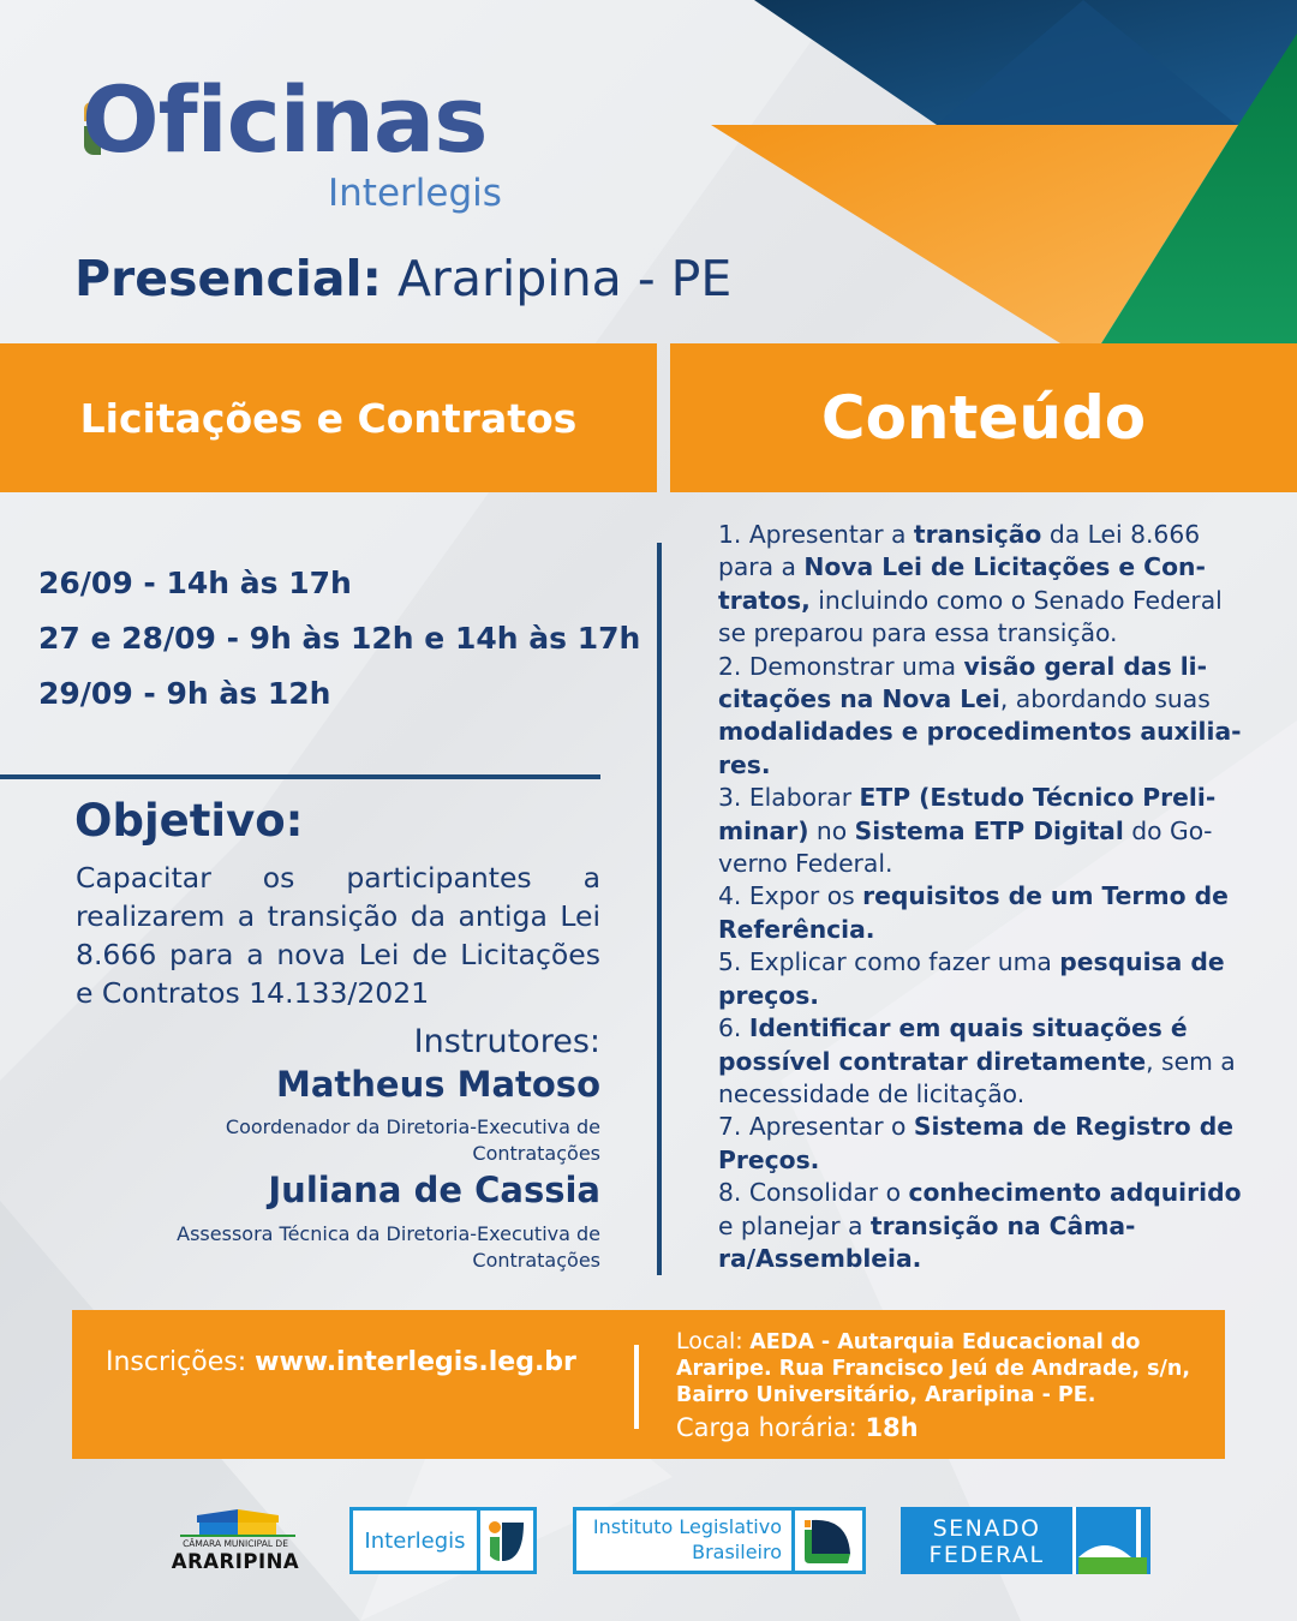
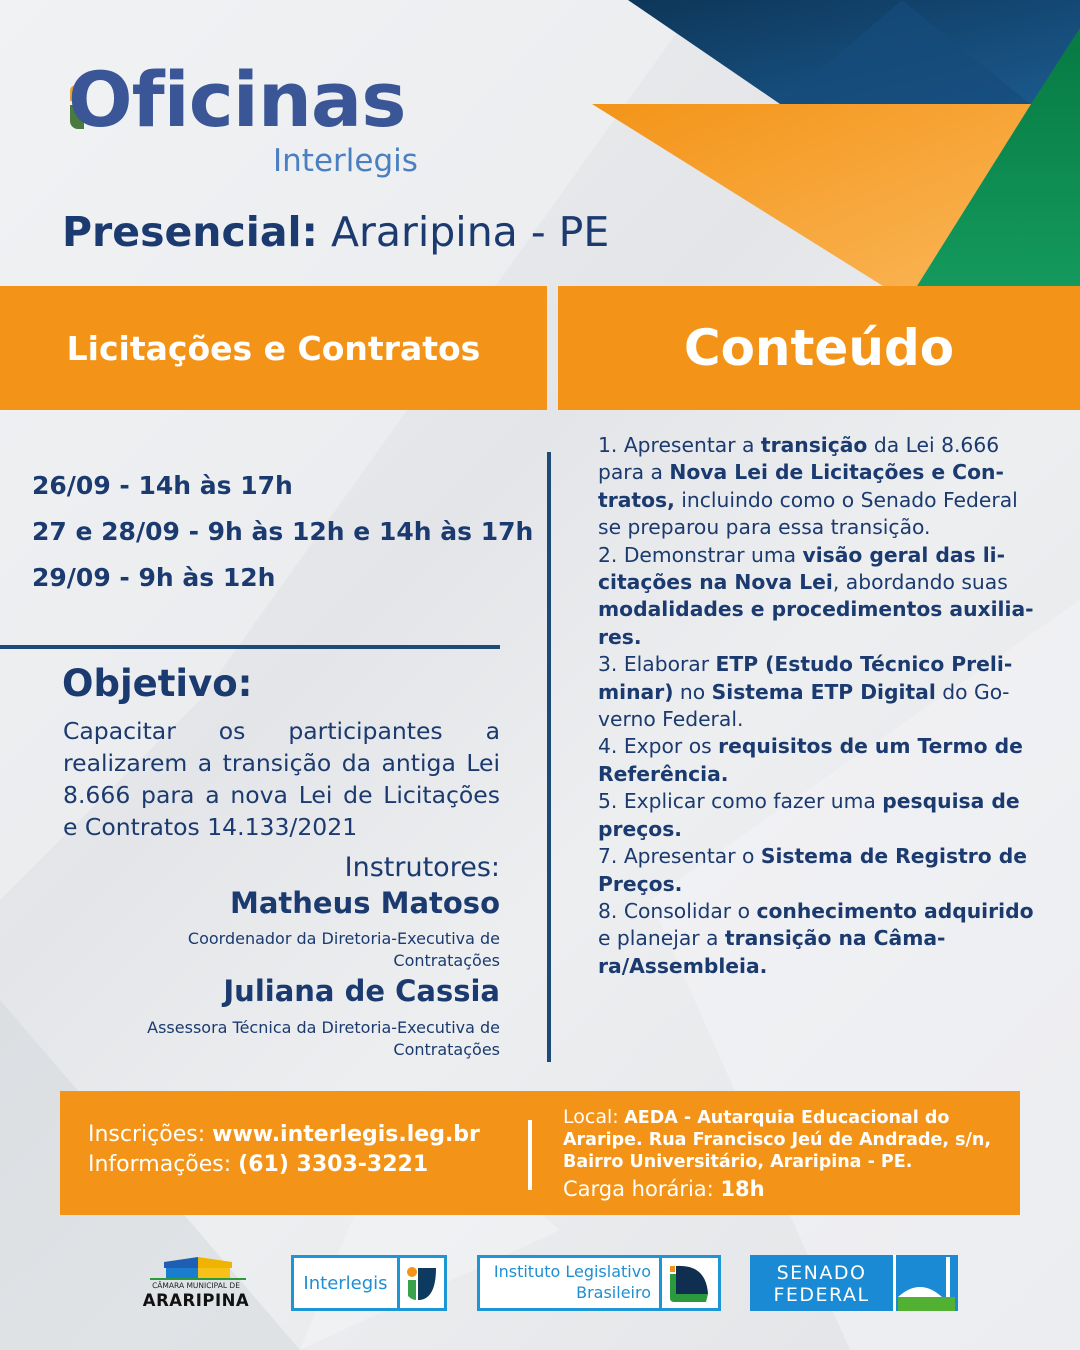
  Oficinas
  Interlegis
  Presencial: Araripina - PE
  Licitações e Contratos
  Conteúdo
  26/09 - 14h às 17h
  27 e 28/09 - 9h às 12h e 14h às 17h
  29/09 - 9h às 12h
  Objetivo:
  Capacitar os participantes a realizarem a transição da antiga Lei 8.666 para a nova Lei de Licitações e Contratos 14.133/2021
  Instrutores:
  Matheus Matoso
  Coordenador da Diretoria-Executiva de Contratações
  Juliana de Cassia
  Assessora Técnica da Diretoria-Executiva de Contratações
  1. Apresentar a transição da Lei 8.666 para a Nova Lei de Licitações e Con­ratos, incluindo como o Senado Fede­ral se preparou para essa transição.
  2. Demonstrar uma visão geral das li­itações na Nova Lei, abordando suas modalidades e procedimentos auxilia­es.
  3. Elaborar ETP (Estudo Técnico Preli­inar) no Sistema ETP Digital do Go­verno Federal.
  4. Expor os requisitos de um Termo de Referência.
  5. Explicar como fazer uma pesquisa de preços.
- 6. Identificar em quais situações é possível contratar diretamente, sem a necessidade de licitação.
  7. Apresentar o Sistema de Registro de Preços.
  8. Consolidar o conhecimento adquiri­do e planejar a transição na Câma­a/Assembleia.
  Inscrições: www.interlegis.leg.br
+ Informações: (61) 3303-3221
  Local: AEDA - Autarquia Educacional do Araripe. Rua Francisco Jeú de Andrade, s/n, Bairro Universitário, Araripina - PE.
  Carga horária: 18h
  CÂMARA MUNICIPAL DE
  ARARIPINA
  Interlegis
  Instituto Legislativo
  Brasileiro
  SENADO
  FEDERAL
